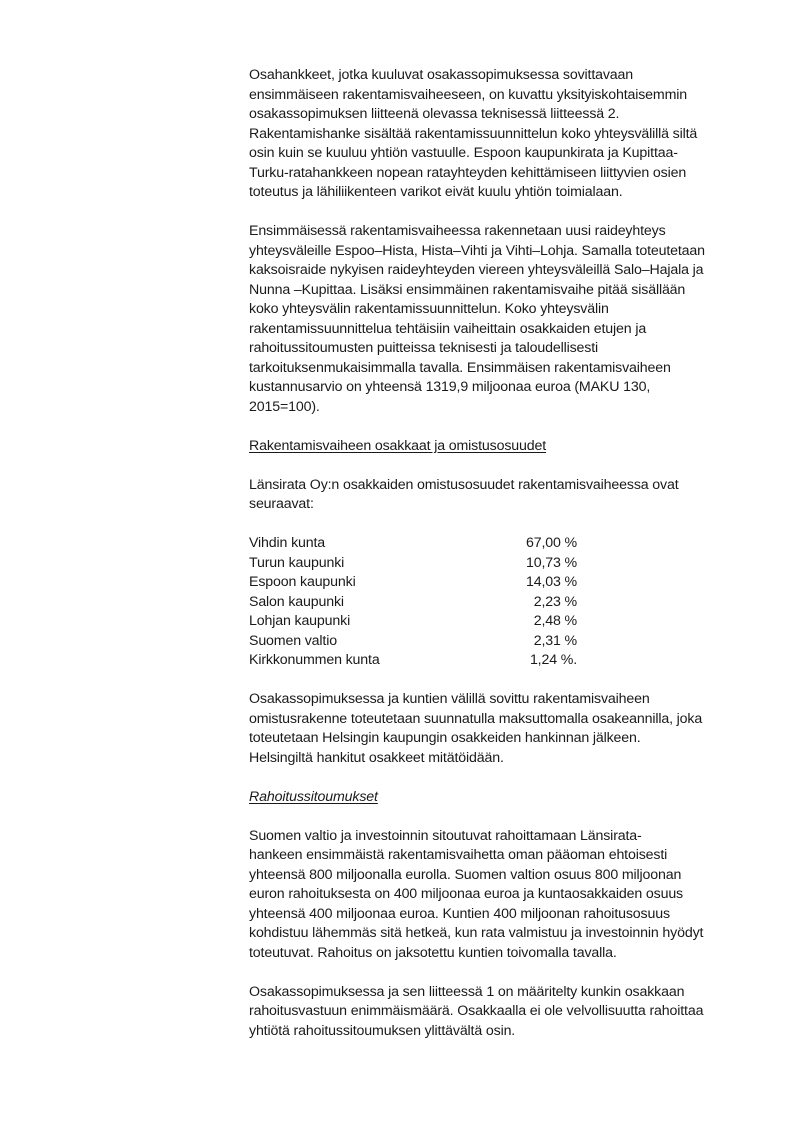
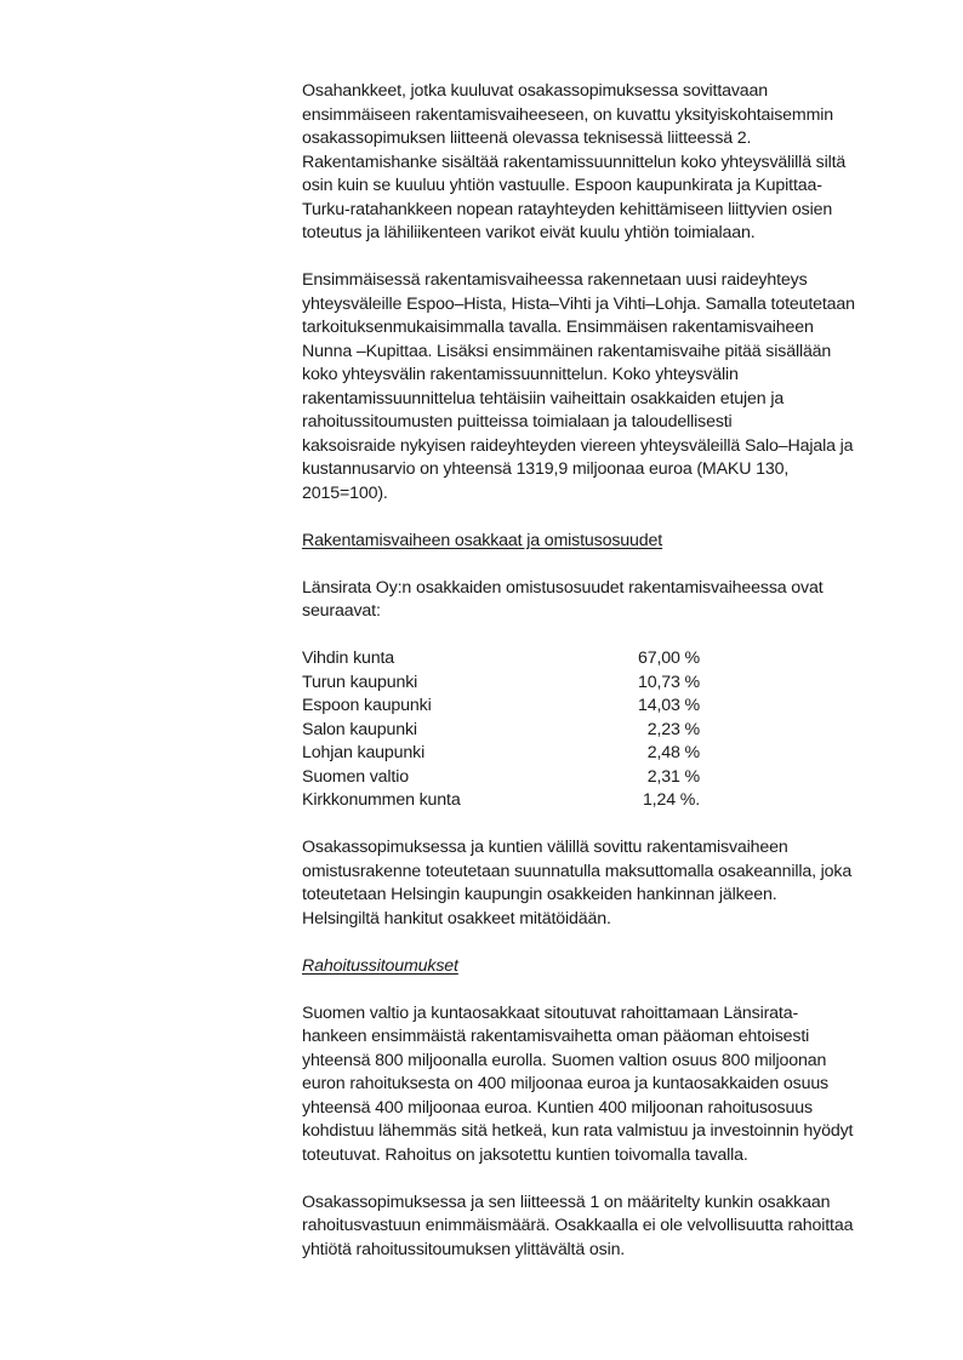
  Osahankkeet, jotka kuuluvat osakassopimuksessa sovittavaan
  ensimmäiseen rakentamisvaiheeseen, on kuvattu yksityiskohtaisemmin
  osakassopimuksen liitteenä olevassa teknisessä liitteessä 2.
  Rakentamishanke sisältää rakentamissuunnittelun koko yhteysvälillä siltä
  osin kuin se kuuluu yhtiön vastuulle. Espoon kaupunkirata ja Kupittaa-
  Turku-ratahankkeen nopean ratayhteyden kehittämiseen liittyvien osien
  toteutus ja lähiliikenteen varikot eivät kuulu yhtiön toimialaan.
  Ensimmäisessä rakentamisvaiheessa rakennetaan uusi raideyhteys
  yhteysväleille Espoo–Hista, Hista–Vihti ja Vihti–Lohja. Samalla toteutetaan
- kaksoisraide nykyisen raideyhteyden viereen yhteysväleillä Salo–Hajala ja
+ tarkoituksenmukaisimmalla tavalla. Ensimmäisen rakentamisvaiheen
  Nunna –Kupittaa. Lisäksi ensimmäinen rakentamisvaihe pitää sisällään
  koko yhteysvälin rakentamissuunnittelun. Koko yhteysvälin
  rakentamissuunnittelua tehtäisiin vaiheittain osakkaiden etujen ja
- rahoitussitoumusten puitteissa teknisesti ja taloudellisesti
+ rahoitussitoumusten puitteissa toimialaan ja taloudellisesti
- tarkoituksenmukaisimmalla tavalla. Ensimmäisen rakentamisvaiheen
+ kaksoisraide nykyisen raideyhteyden viereen yhteysväleillä Salo–Hajala ja
  kustannusarvio on yhteensä 1319,9 miljoonaa euroa (MAKU 130,
  2015=100).
  Rakentamisvaiheen osakkaat ja omistusosuudet
  Länsirata Oy:n osakkaiden omistusosuudet rakentamisvaiheessa ovat
  seuraavat:
  Vihdin kunta
  67,00 %
  Turun kaupunki
  10,73 %
  Espoon kaupunki
  14,03 %
  Salon kaupunki
  2,23 %
  Lohjan kaupunki
  2,48 %
  Suomen valtio
  2,31 %
  Kirkkonummen kunta
  1,24 %.
  Osakassopimuksessa ja kuntien välillä sovittu rakentamisvaiheen
  omistusrakenne toteutetaan suunnatulla maksuttomalla osakeannilla, joka
  toteutetaan Helsingin kaupungin osakkeiden hankinnan jälkeen.
  Helsingiltä hankitut osakkeet mitätöidään.
  Rahoitussitoumukset
- Suomen valtio ja investoinnin sitoutuvat rahoittamaan Länsirata-
+ Suomen valtio ja kuntaosakkaat sitoutuvat rahoittamaan Länsirata-
  hankeen ensimmäistä rakentamisvaihetta oman pääoman ehtoisesti
  yhteensä 800 miljoonalla eurolla. Suomen valtion osuus 800 miljoonan
  euron rahoituksesta on 400 miljoonaa euroa ja kuntaosakkaiden osuus
  yhteensä 400 miljoonaa euroa. Kuntien 400 miljoonan rahoitusosuus
  kohdistuu lähemmäs sitä hetkeä, kun rata valmistuu ja investoinnin hyödyt
  toteutuvat. Rahoitus on jaksotettu kuntien toivomalla tavalla.
  Osakassopimuksessa ja sen liitteessä 1 on määritelty kunkin osakkaan
  rahoitusvastuun enimmäismäärä. Osakkaalla ei ole velvollisuutta rahoittaa
  yhtiötä rahoitussitoumuksen ylittävältä osin.
